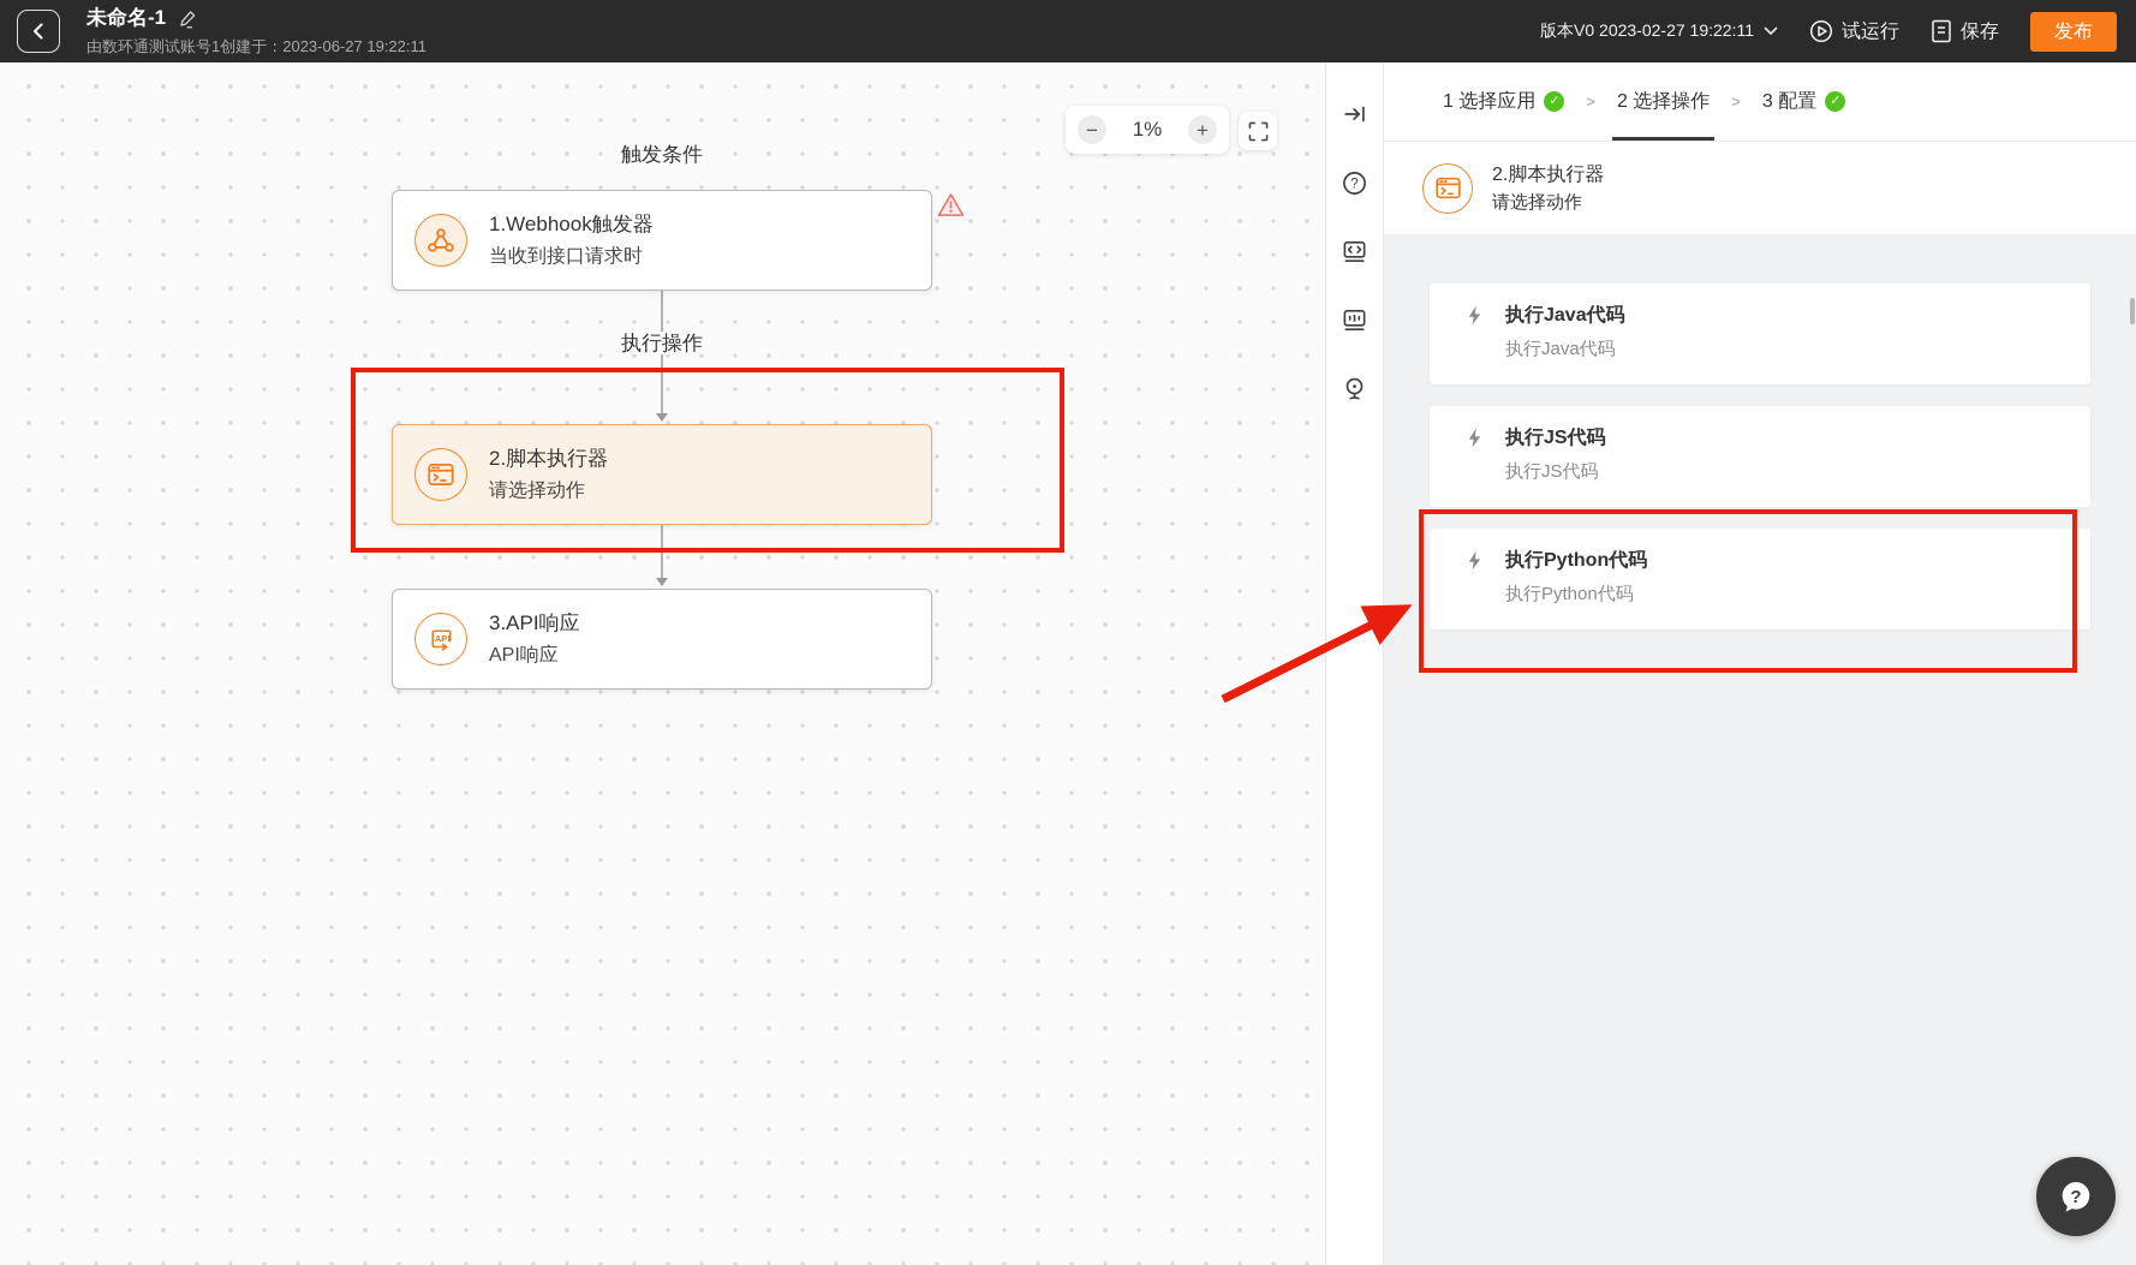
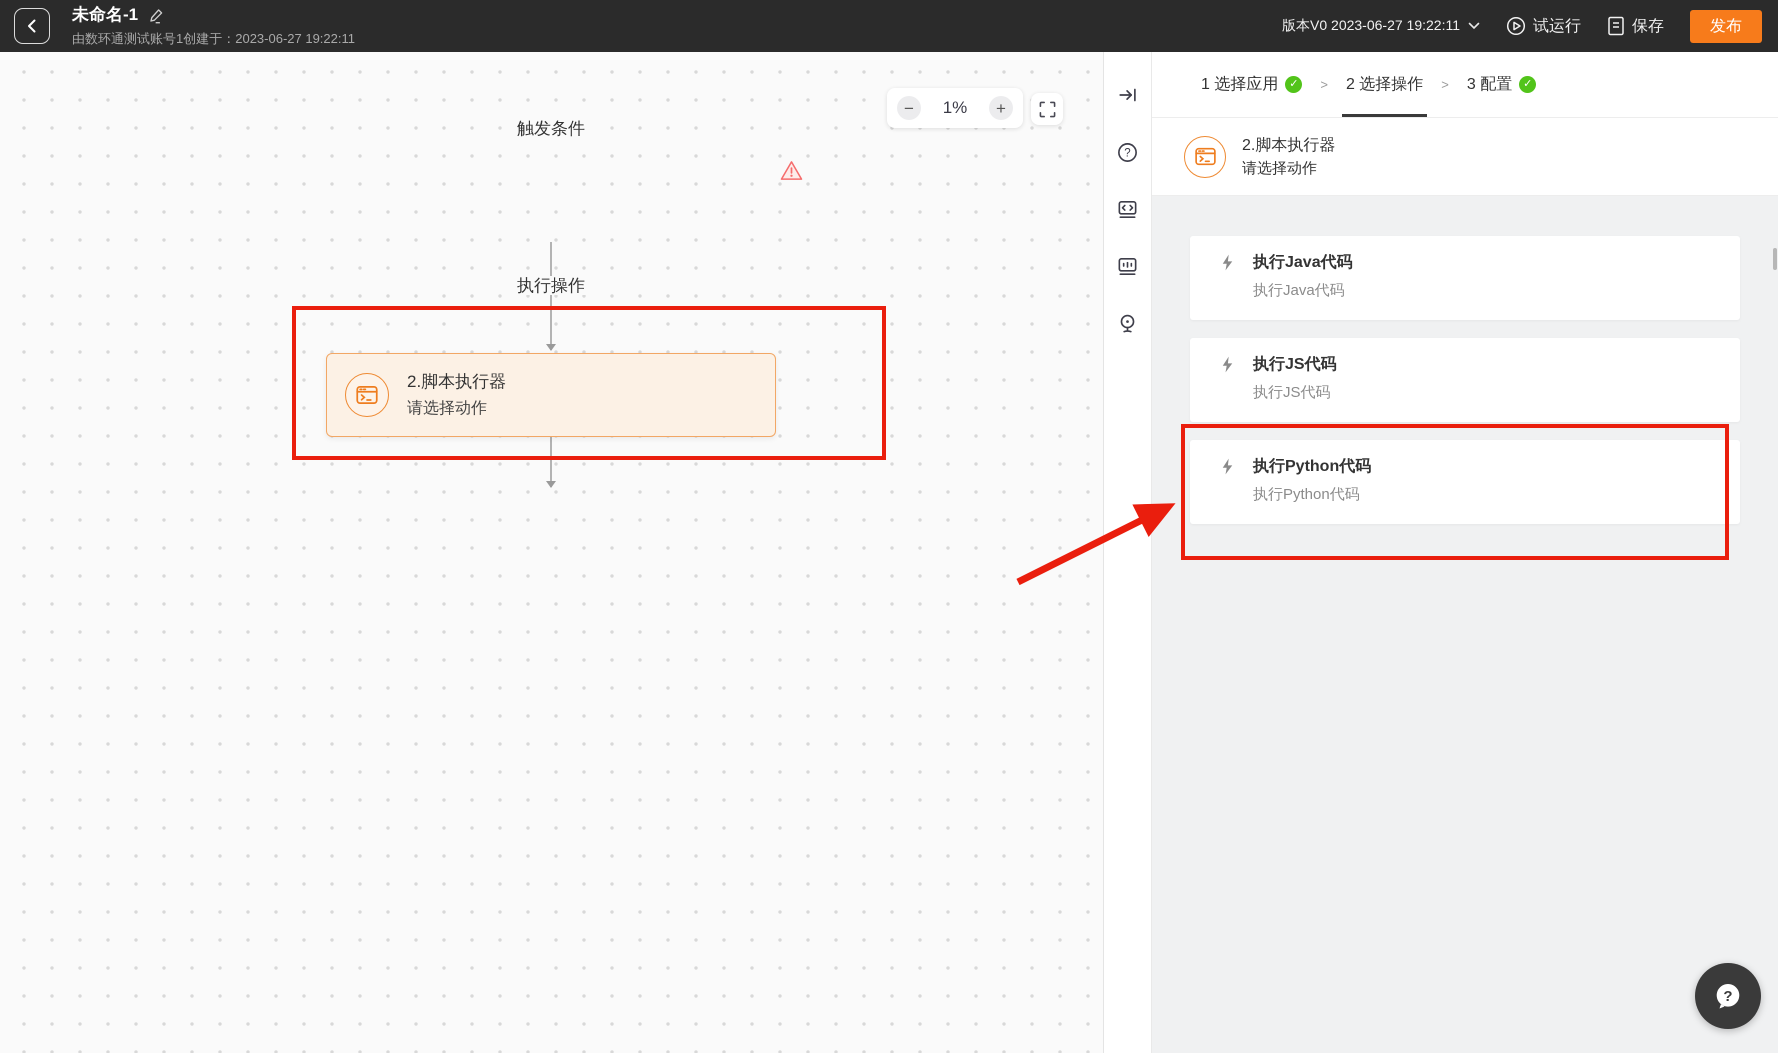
  未命名-1
  由数环通测试账号1创建于：2023-06-27 19:22:11
- 版本V0 2023-02-27 19:22:11
+ 版本V0 2023-06-27 19:22:11
  试运行
  保存
  发布
  −
  1%
  +
  触发条件
- 1.Webhook触发器
- 当收到接口请求时
  执行操作
  2.脚本执行器
  请选择动作
- API
- 3.API响应
- API响应
  ?
  1 选择应用
  ✓
  >
  2 选择操作
  >
  3 配置
  ✓
  2.脚本执行器
  请选择动作
  执行Java代码
  执行Java代码
  执行JS代码
  执行JS代码
  执行Python代码
  执行Python代码
  ?
